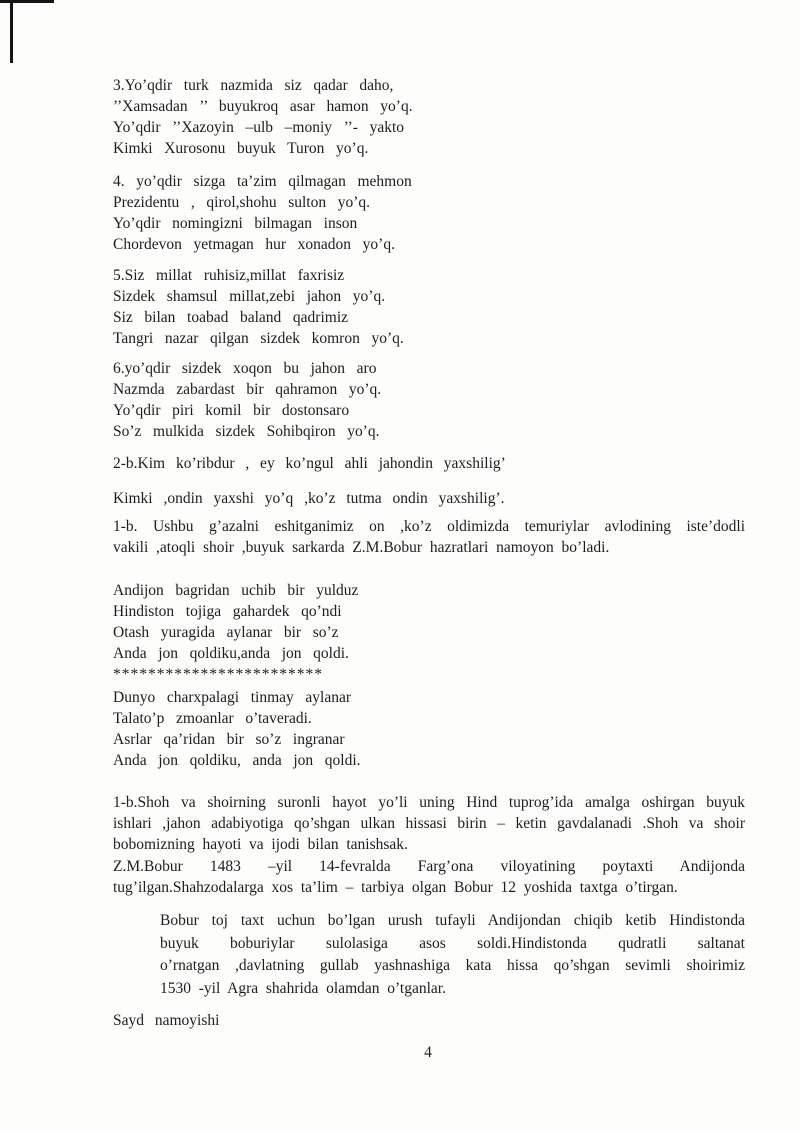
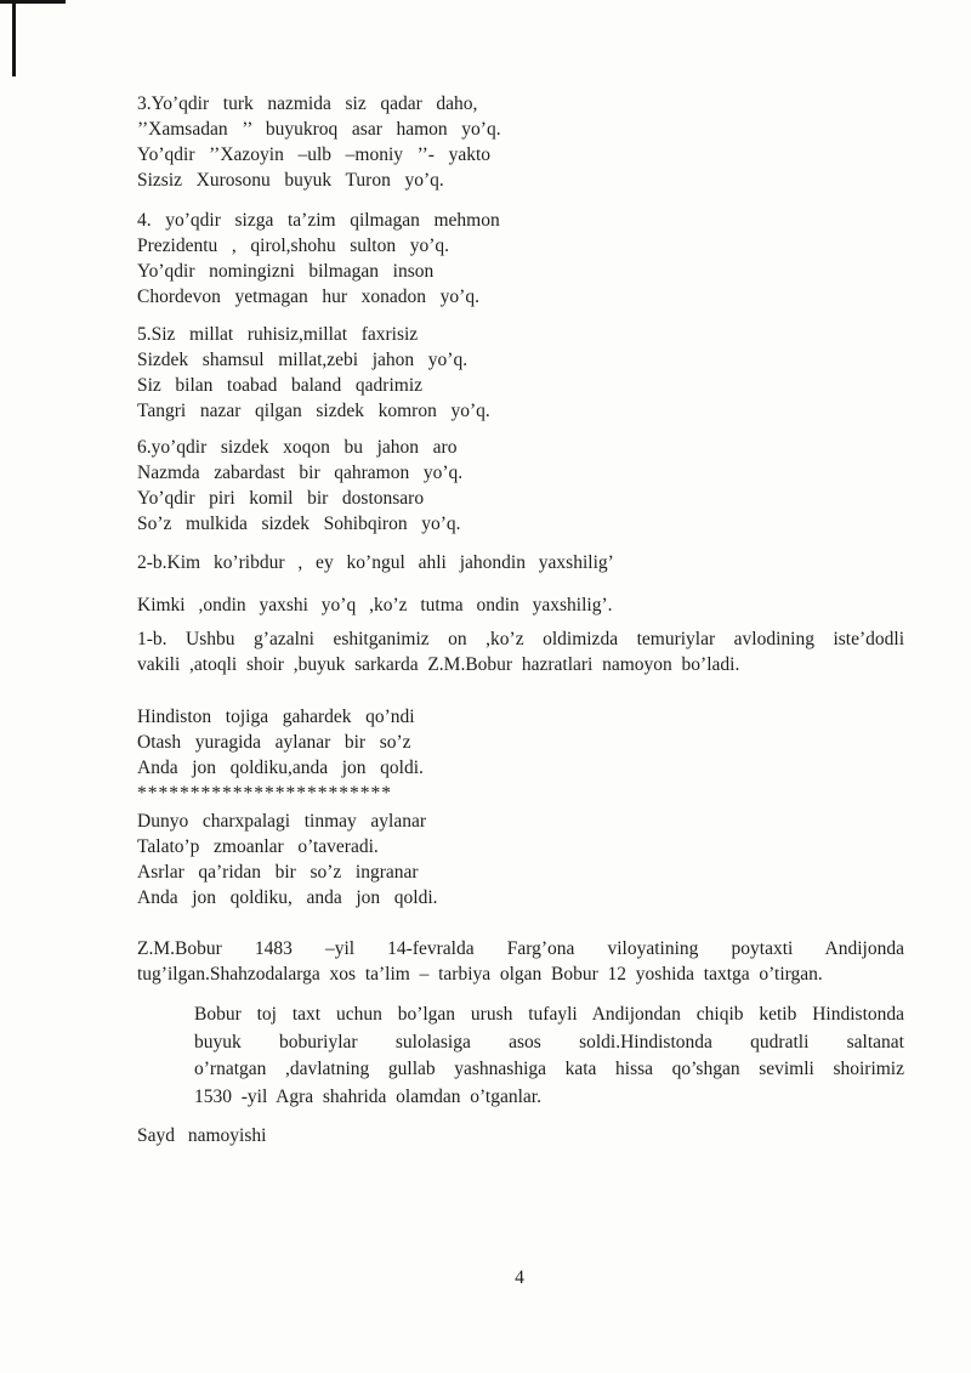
  3.Yo’qdir turk nazmida siz qadar daho,
  ’’Xamsadan ’’ buyukroq asar hamon yo’q.
  Yo’qdir ’’Xazoyin –ulb –moniy ’’- yakto
- Kimki Xurosonu buyuk Turon yo’q.
+ Sizsiz Xurosonu buyuk Turon yo’q.
  4. yo’qdir sizga ta’zim qilmagan mehmon
  Prezidentu , qirol,shohu sulton yo’q.
  Yo’qdir nomingizni bilmagan inson
  Chordevon yetmagan hur xonadon yo’q.
  5.Siz millat ruhisiz,millat faxrisiz
  Sizdek shamsul millat,zebi jahon yo’q.
  Siz bilan toabad baland qadrimiz
  Tangri nazar qilgan sizdek komron yo’q.
  6.yo’qdir sizdek xoqon bu jahon aro
  Nazmda zabardast bir qahramon yo’q.
  Yo’qdir piri komil bir dostonsaro
  So’z mulkida sizdek Sohibqiron yo’q.
  2-b.Kim ko’ribdur , ey ko’ngul ahli jahondin yaxshilig’
  Kimki ,ondin yaxshi yo’q ,ko’z tutma ondin yaxshilig’.
  1-b. Ushbu g’azalni eshitganimiz on ,ko’z oldimizda temuriylar avlodining iste’dodli
  vakili ,atoqli shoir ,buyuk sarkarda Z.M.Bobur hazratlari namoyon bo’ladi.
- Andijon bagridan uchib bir yulduz
  Hindiston tojiga gahardek qo’ndi
  Otash yuragida aylanar bir so’z
  Anda jon qoldiku,anda jon qoldi.
  ************************
  Dunyo charxpalagi tinmay aylanar
  Talato’p zmoanlar o’taveradi.
  Asrlar qa’ridan bir so’z ingranar
  Anda jon qoldiku, anda jon qoldi.
- 1-b.Shoh va shoirning suronli hayot yo’li uning Hind tuprog’ida amalga oshirgan buyuk
- ishlari ,jahon adabiyotiga qo’shgan ulkan hissasi birin – ketin gavdalanadi .Shoh va shoir
- bobomizning hayoti va ijodi bilan tanishsak.
  Z.M.Bobur 1483 –yil 14-fevralda Farg’ona viloyatining poytaxti Andijonda
  tug’ilgan.Shahzodalarga xos ta’lim – tarbiya olgan Bobur 12 yoshida taxtga o’tirgan.
  Bobur toj taxt uchun bo’lgan urush tufayli Andijondan chiqib ketib Hindistonda
  buyuk boburiylar sulolasiga asos soldi.Hindistonda qudratli saltanat
  o’rnatgan ,davlatning gullab yashnashiga kata hissa qo’shgan sevimli shoirimiz
  1530 -yil Agra shahrida olamdan o’tganlar.
  Sayd namoyishi
  4
